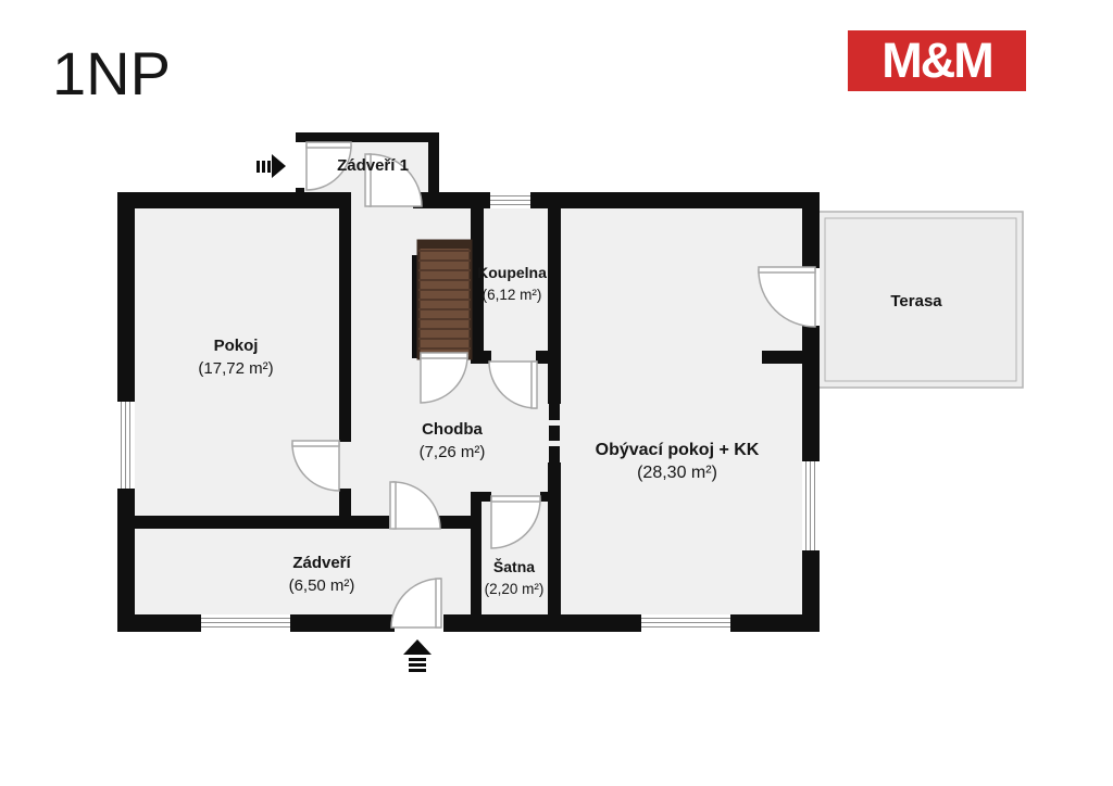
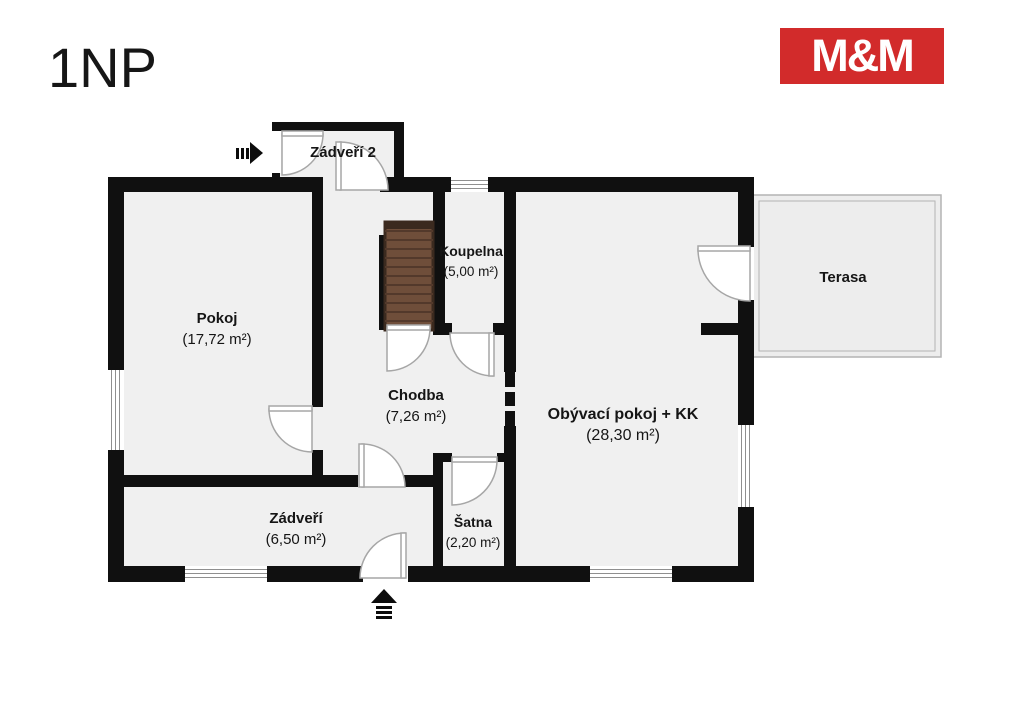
  1NP
  M&M
- Zádveří 1
+ Zádveří 2
  Pokoj
  (17,72 m²)
  Koupelna
- (6,12 m²)
+ (5,00 m²)
  Chodba
  (7,26 m²)
  Obývací pokoj + KK
  (28,30 m²)
  Terasa
  Zádveří
  (6,50 m²)
  Šatna
  (2,20 m²)
